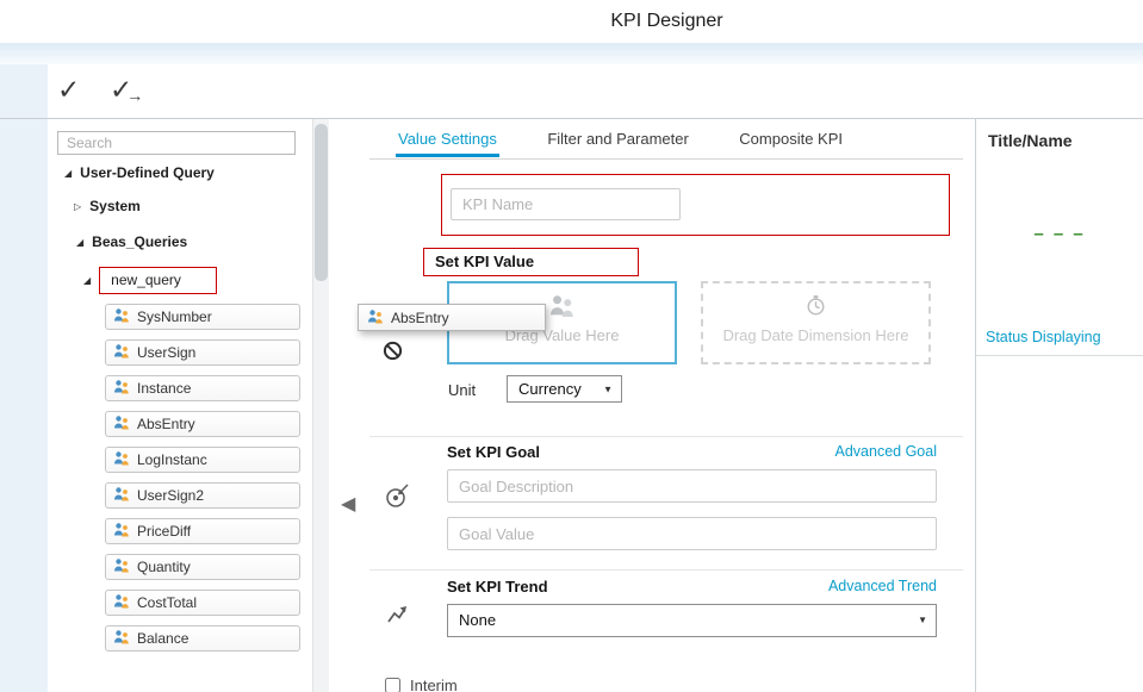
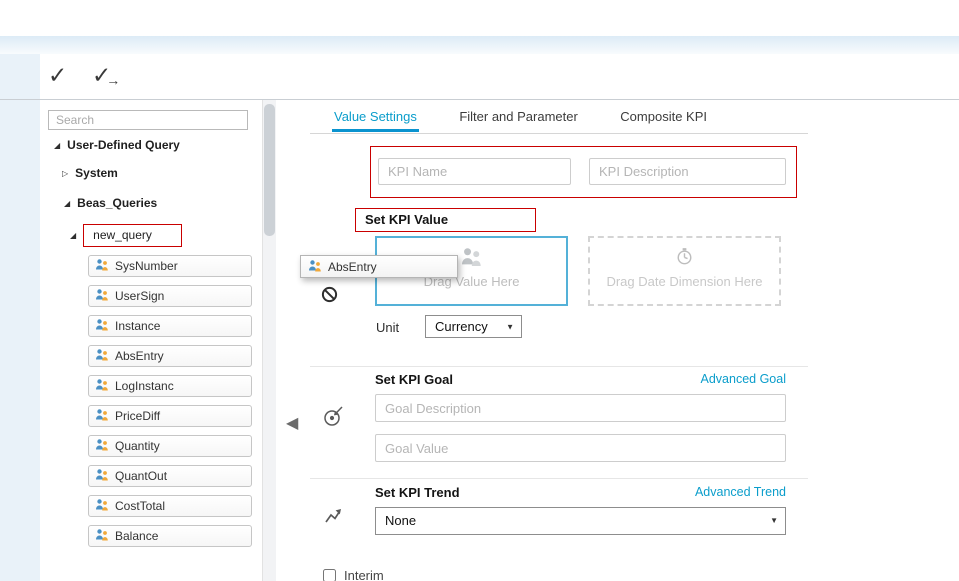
- KPI Designer
  ✓
  ✓→
  Search
  ◢ User-Defined Query
  ▷ System
  ◢ Beas_Queries
  ◢ new_query
  SysNumber
  UserSign
  Instance
  AbsEntry
  LogInstanc
- UserSign2
  PriceDiff
  Quantity
+ QuantOut
  CostTotal
  Balance
  ◀
  Value Settings Filter and Parameter Composite KPI
  KPI Name
+ KPI Description
  Set KPI Value
  Drag Value Here
  Drag Date Dimension Here
  Unit
  Currency
  ▼
  Set KPI Goal
  Advanced Goal
  Goal Description
  Goal Value
  Set KPI Trend
  Advanced Trend
  None
  ▼
  Interim
  AbsEntry
- Title/Name
- – – –
- Status Displaying
